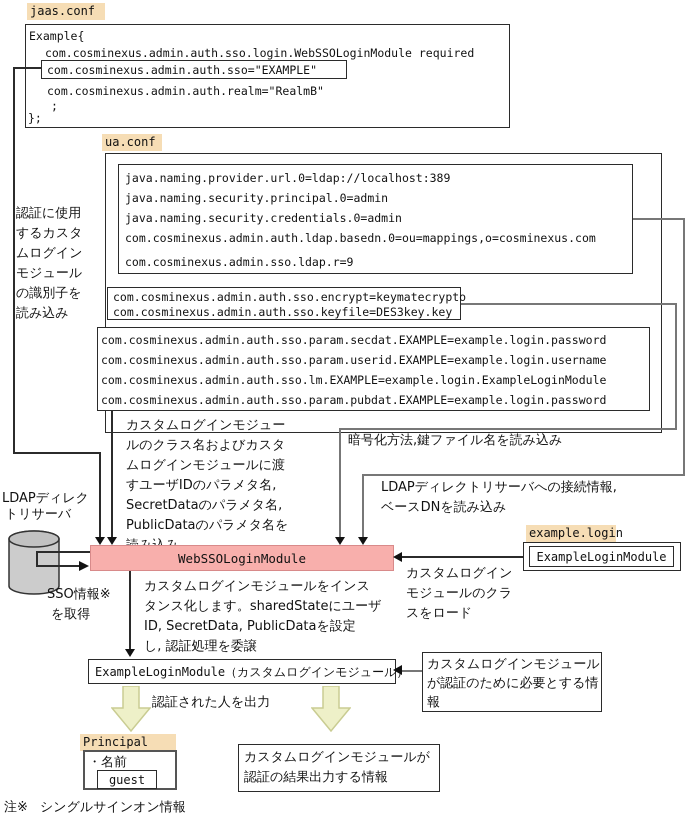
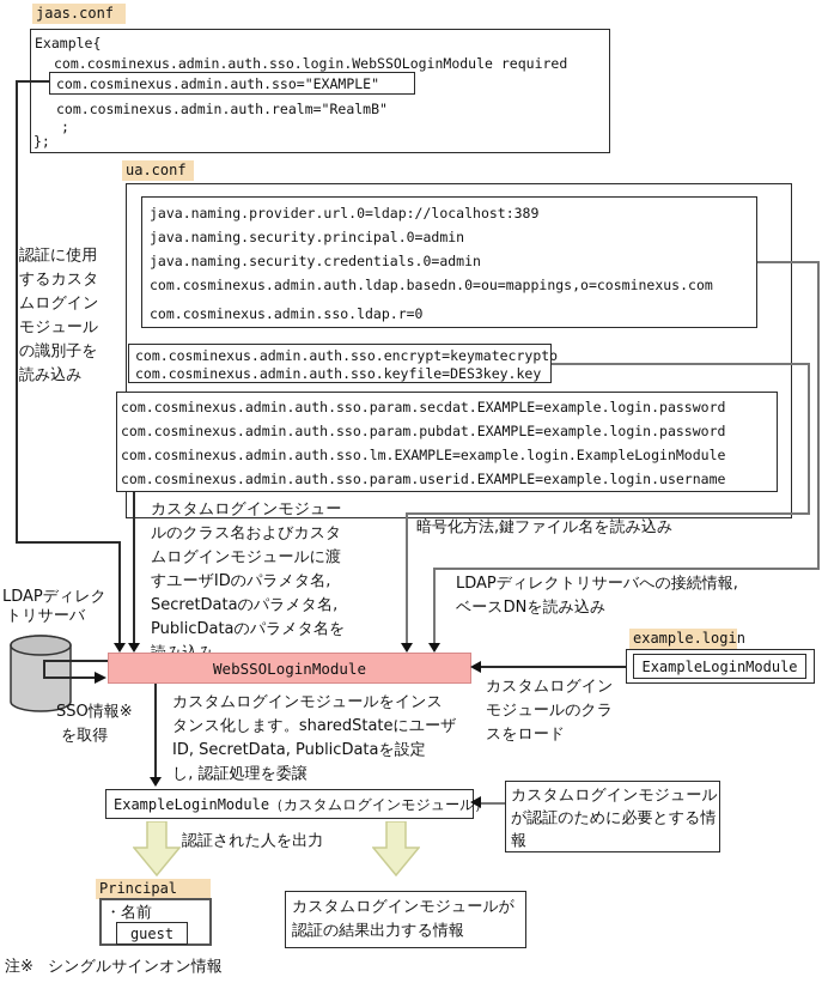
  jaas.conf
  Example{
  com.cosminexus.admin.auth.sso.login.WebSSOLoginModule required
  com.cosminexus.admin.auth.sso="EXAMPLE"
  com.cosminexus.admin.auth.realm="RealmB"
  ;
  };
  ua.conf
  java.naming.provider.url.0=ldap://localhost:389
  java.naming.security.principal.0=admin
  java.naming.security.credentials.0=admin
  com.cosminexus.admin.auth.ldap.basedn.0=ou=mappings,o=cosminexus.com
- com.cosminexus.admin.sso.ldap.r=9
+ com.cosminexus.admin.sso.ldap.r=0
  com.cosminexus.admin.auth.sso.encrypt=keymatecrypto
  com.cosminexus.admin.auth.sso.keyfile=DES3key.key
  com.cosminexus.admin.auth.sso.param.secdat.EXAMPLE=example.login.password
- com.cosminexus.admin.auth.sso.param.userid.EXAMPLE=example.login.username
+ com.cosminexus.admin.auth.sso.param.pubdat.EXAMPLE=example.login.password
  com.cosminexus.admin.auth.sso.lm.EXAMPLE=example.login.ExampleLoginModule
- com.cosminexus.admin.auth.sso.param.pubdat.EXAMPLE=example.login.password
+ com.cosminexus.admin.auth.sso.param.userid.EXAMPLE=example.login.username
  認証に使用
  するカスタ
  ムログイン
  モジュール
  の識別子を
  読み込み
  カスタムログインモジュー
  ルのクラス名およびカスタ
  ムログインモジュールに渡
  すユーザIDのパラメタ名,
  SecretDataのパラメタ名,
  PublicDataのパラメタ名を
  暗号化方法,鍵ファイル名を読み込み
  LDAPディレクトリサーバへの接続情報,
  ベースDNを読み込み
  LDAPディレク
  トリサーバ
  SSO情報※
  を取得
  WebSSOLoginModule
  example.login
  ExampleLoginModule
  カスタムログイン
  モジュールのクラ
  スをロード
  カスタムログインモジュールをインス
  タンス化します。sharedStateにユーザ
  ID, SecretData, PublicDataを設定
  し, 認証処理を委譲
  ExampleLoginModule（カスタムログインモジュール
  カスタムログインモジュール
  が認証のために必要とする情
  報
  認証された人を出力
  Principal
  ・名前
  guest
  カスタムログインモジュールが
  認証の結果出力する情報
  注※
  シングルサインオン情報
